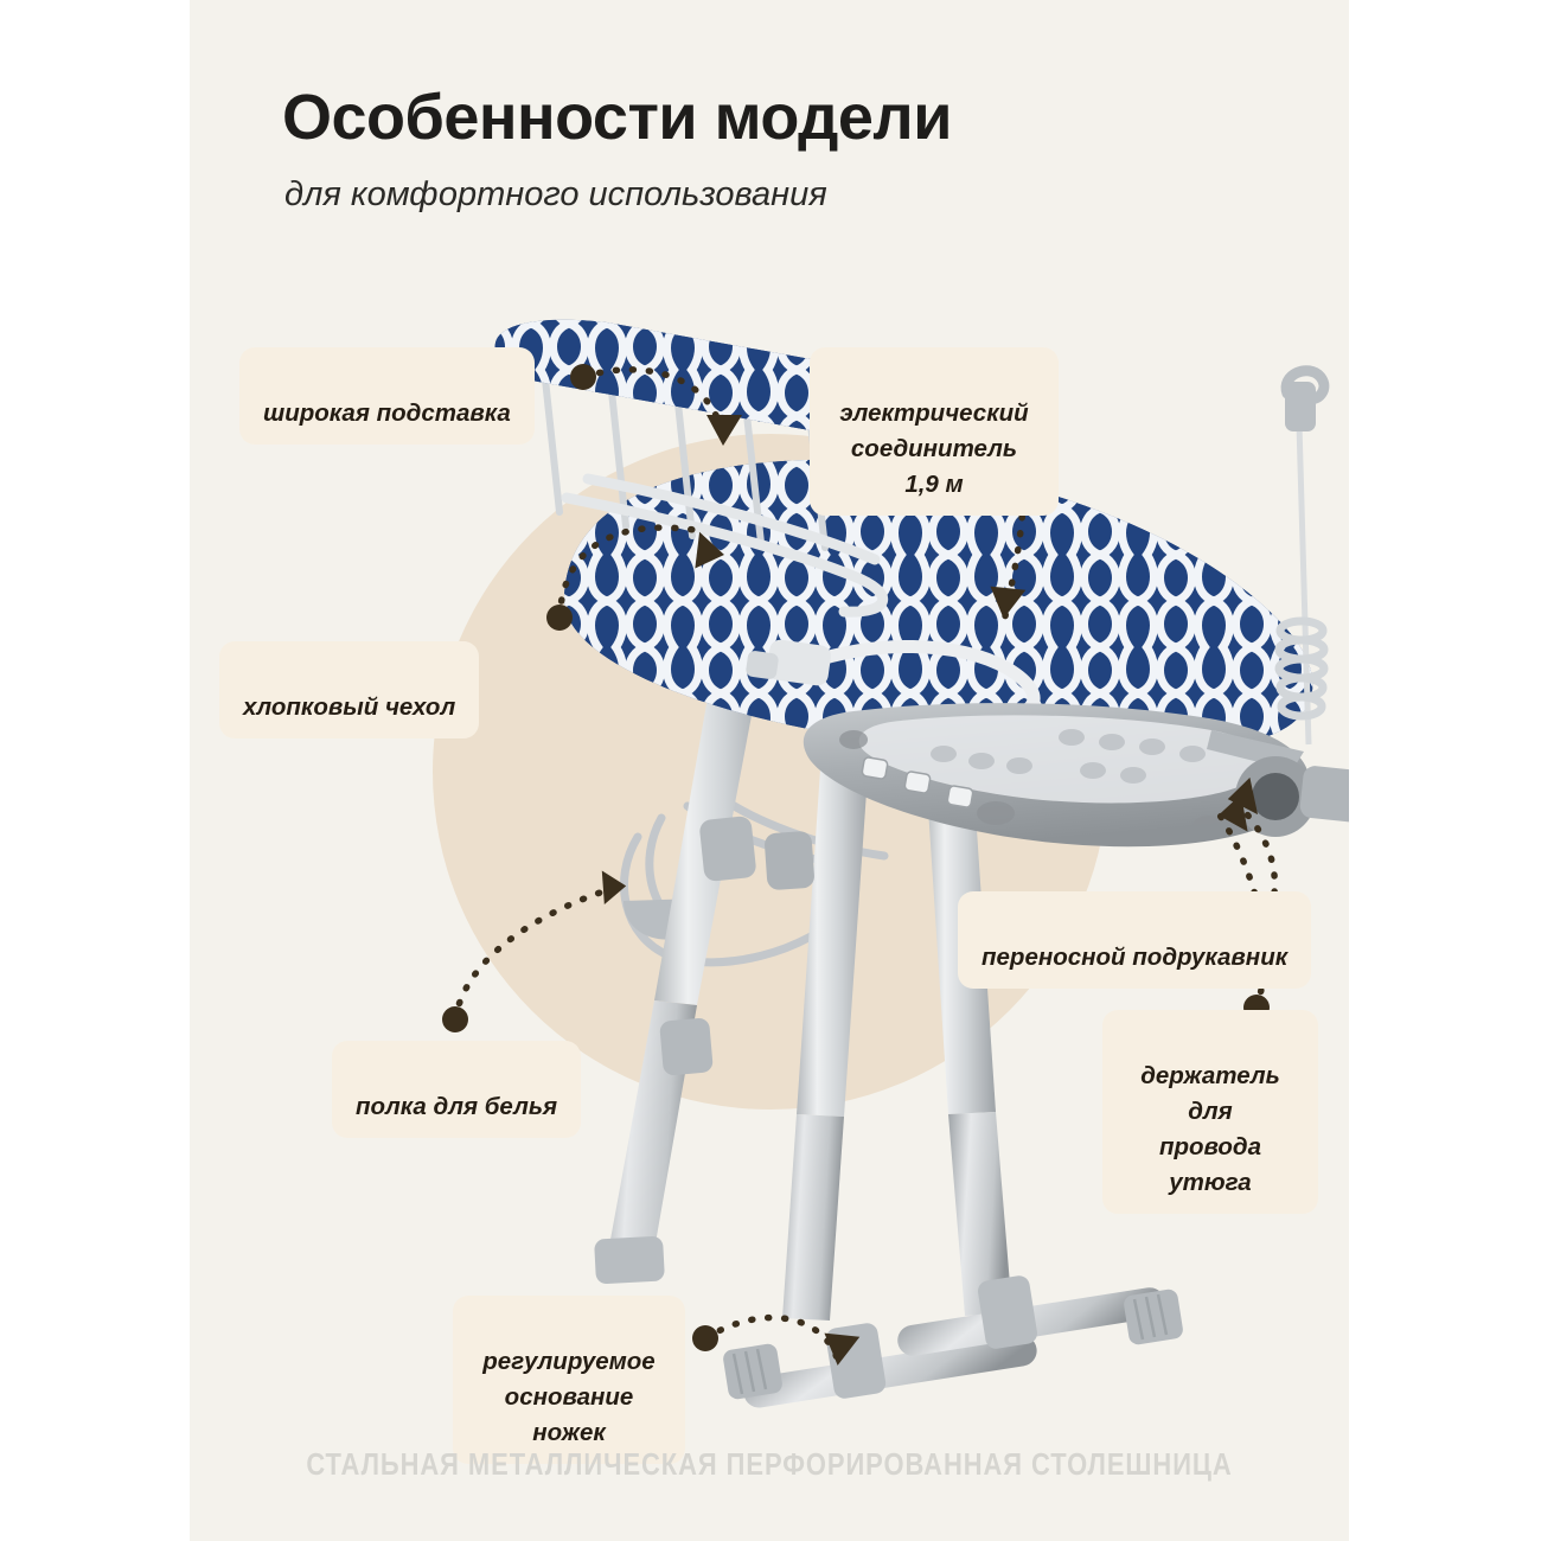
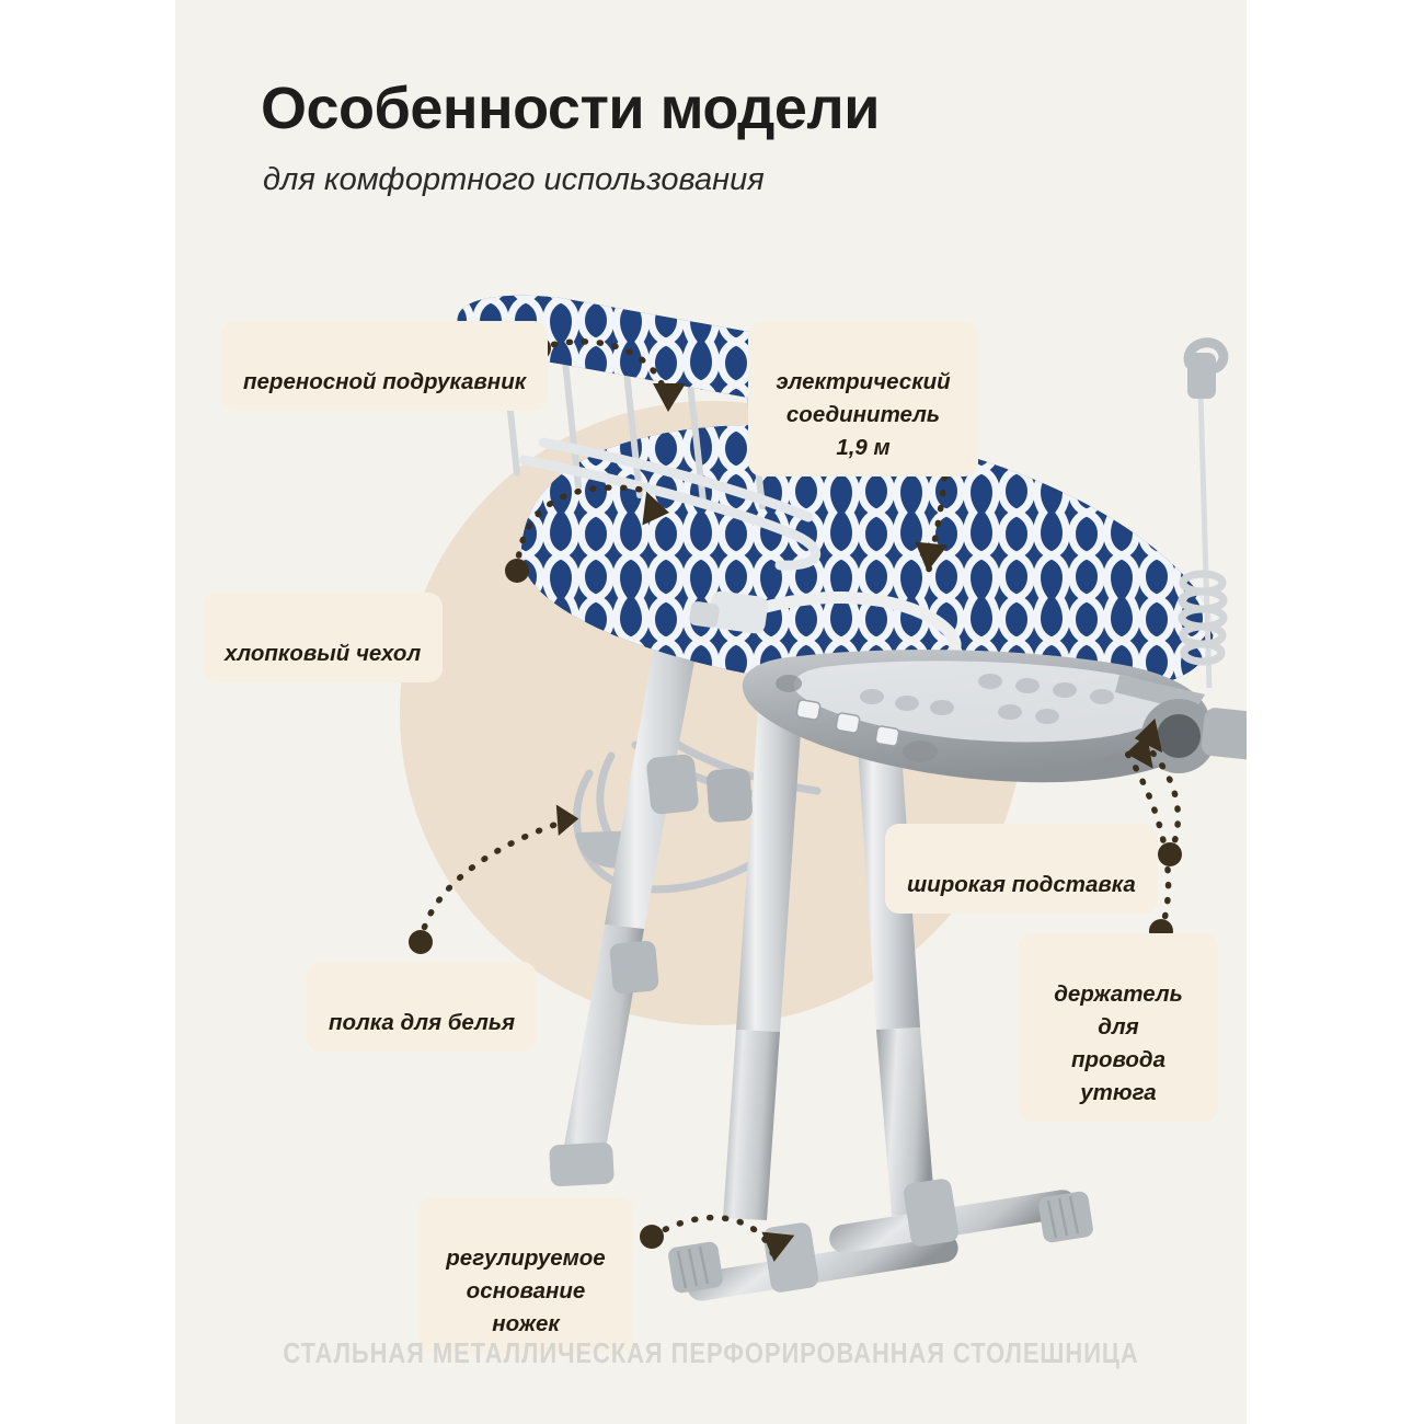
  Особенности модели
  для комфортного использования
- широкая подставка
+ переносной подрукавник
  электрический
  соединитель 1,9 м
  хлопковый чехол
- переносной подрукавник
+ широкая подставка
  держатель для
  провода утюга
  полка для белья
  регулируемое
  основание ножек
  СТАЛЬНАЯ МЕТАЛЛИЧЕСКАЯ ПЕРФОРИРОВАННАЯ СТОЛЕШНИЦА
